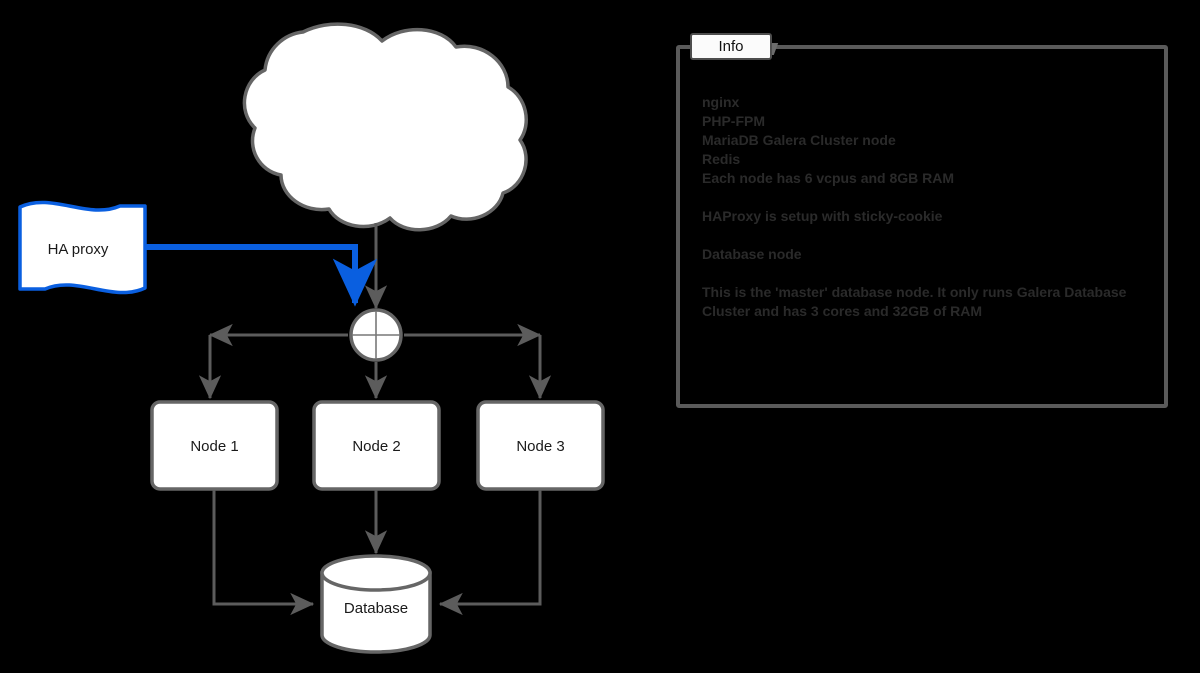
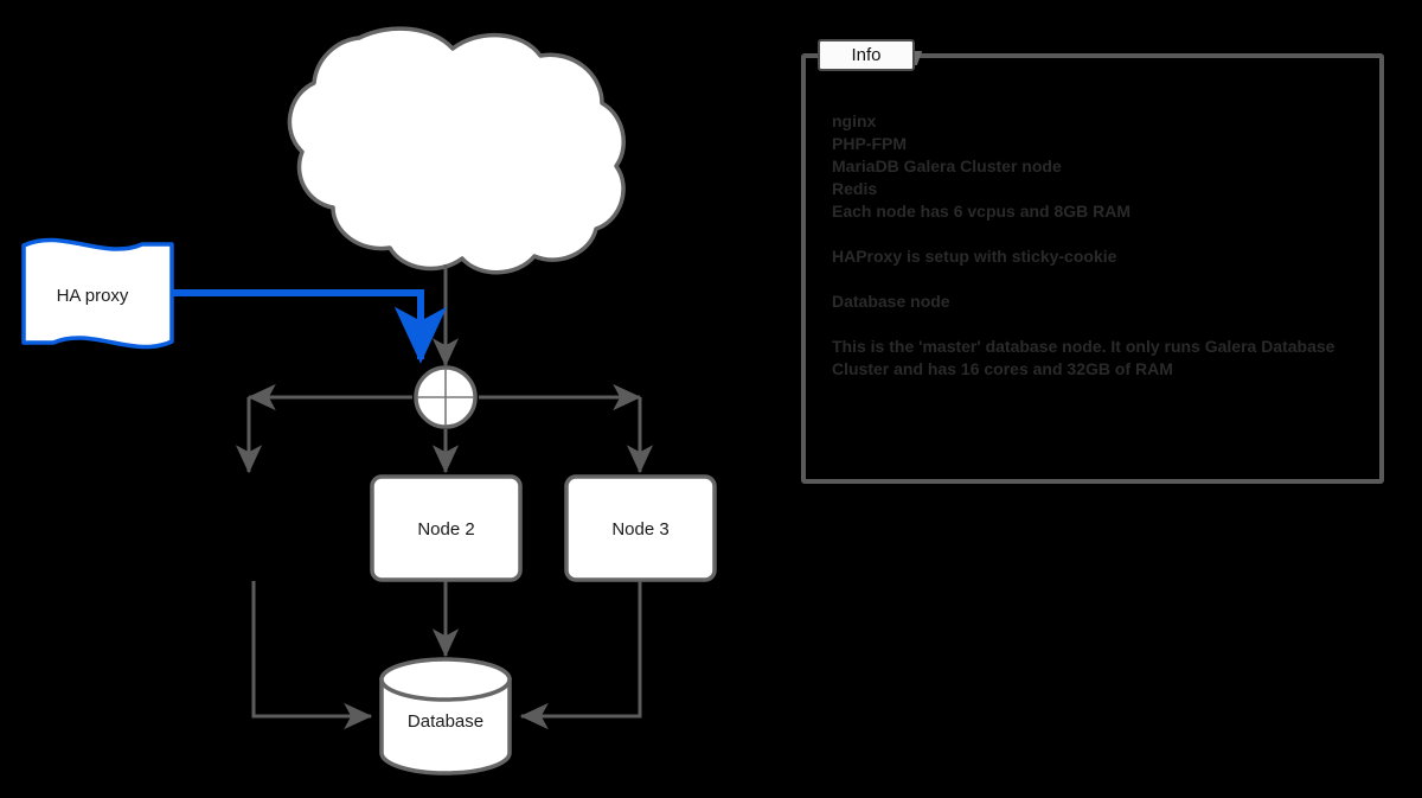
  HA proxy
- Node 1
  Node 2
  Node 3
  Database
  Info
  nginx
  PHP-FPM
  MariaDB Galera Cluster node
  Redis
  Each node has 6 vcpus and 8GB RAM
  HAProxy is setup with sticky-cookie
  Database node
  This is the 'master' database node. It only runs Galera Database
- Cluster and has 3 cores and 32GB of RAM
+ Cluster and has 16 cores and 32GB of RAM
